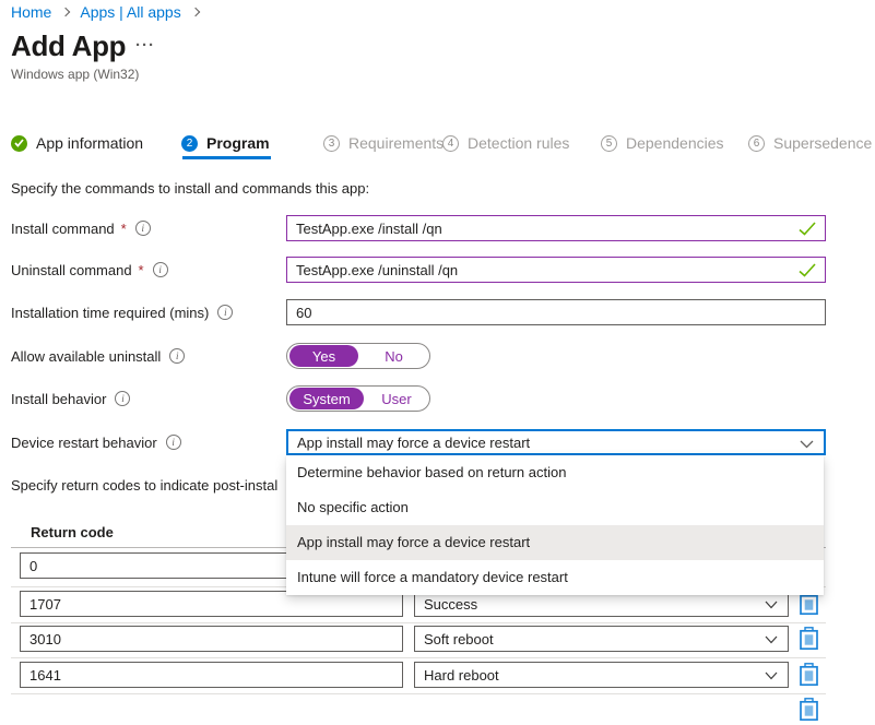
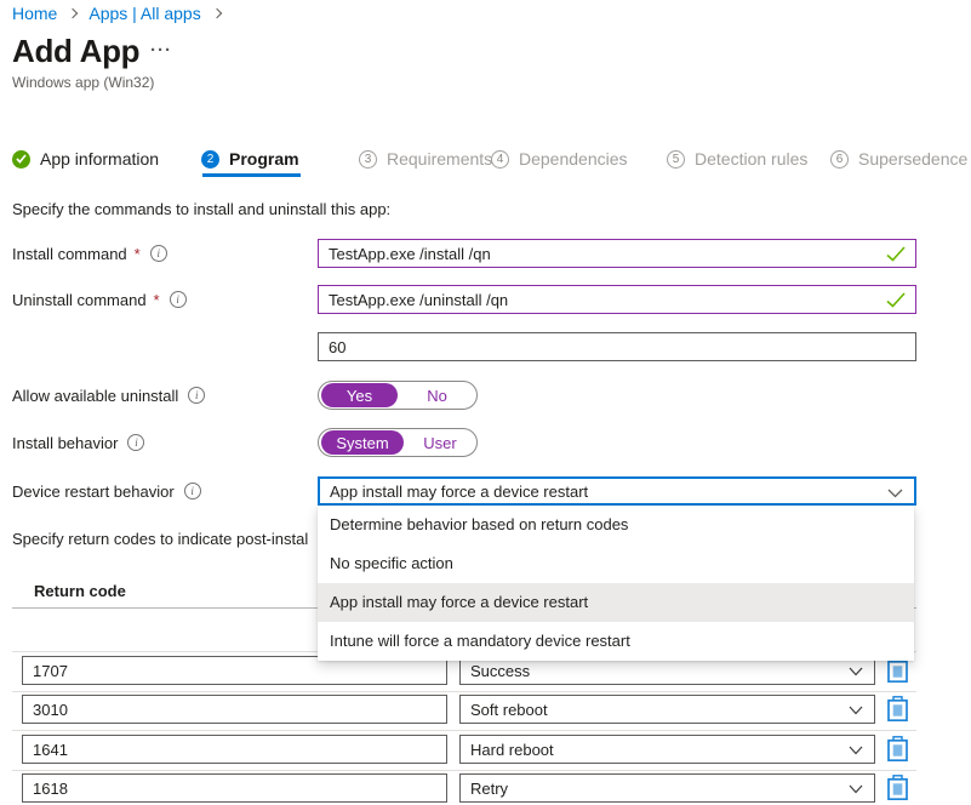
  Home
  Apps | All apps
  Add App
  ···
  Windows app (Win32)
  App information
  2
  Program
  3
  Requirements
  4
- Detection rules
+ Dependencies
  5
- Dependencies
+ Detection rules
  6
  Supersedence
- Specify the commands to install and commands this app:
+ Specify the commands to install and uninstall this app:
  Install command
  *
  TestApp.exe /install /qn
  Uninstall command
  *
  TestApp.exe /uninstall /qn
- Installation time required (mins)
  60
  Allow available uninstall
  Yes
  No
  Install behavior
  System
  User
  Device restart behavior
  App install may force a device restart
  Specify return codes to indicate post-instal
  Return code
- 0
  1707
  Success
  3010
  Soft reboot
  1641
  Hard reboot
+ 1618
+ Retry
- Determine behavior based on return action
+ Determine behavior based on return codes
  No specific action
  App install may force a device restart
  Intune will force a mandatory device restart
